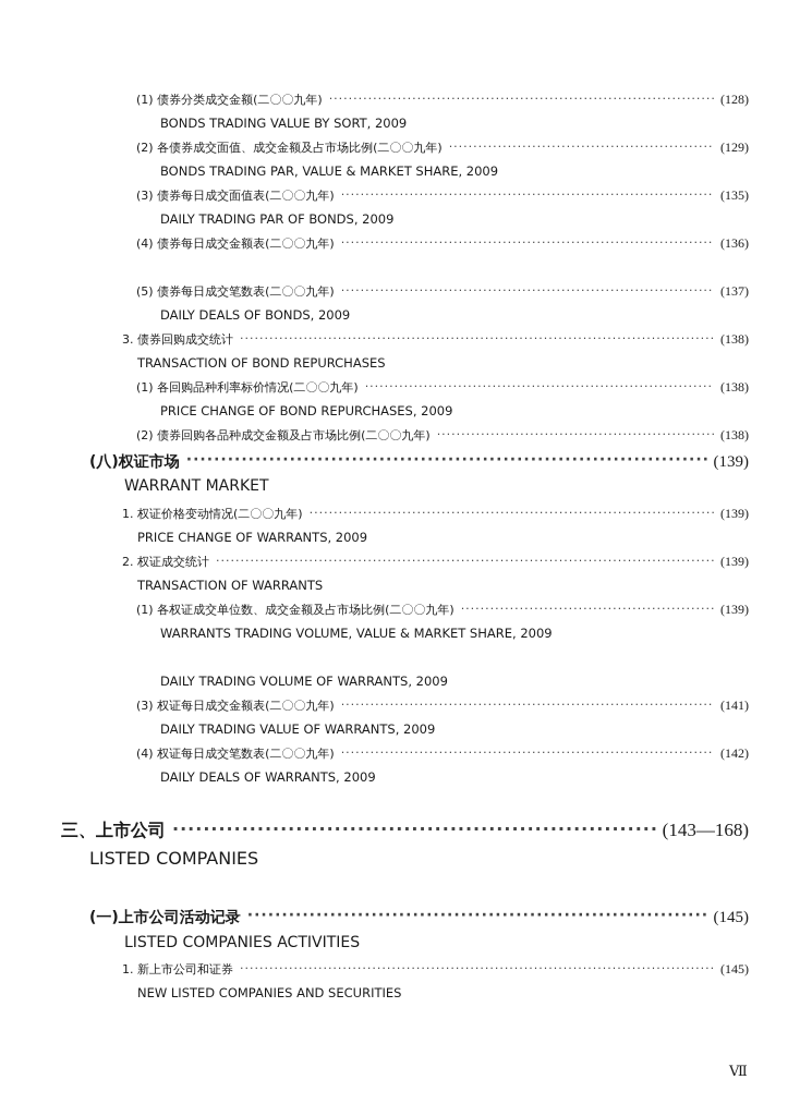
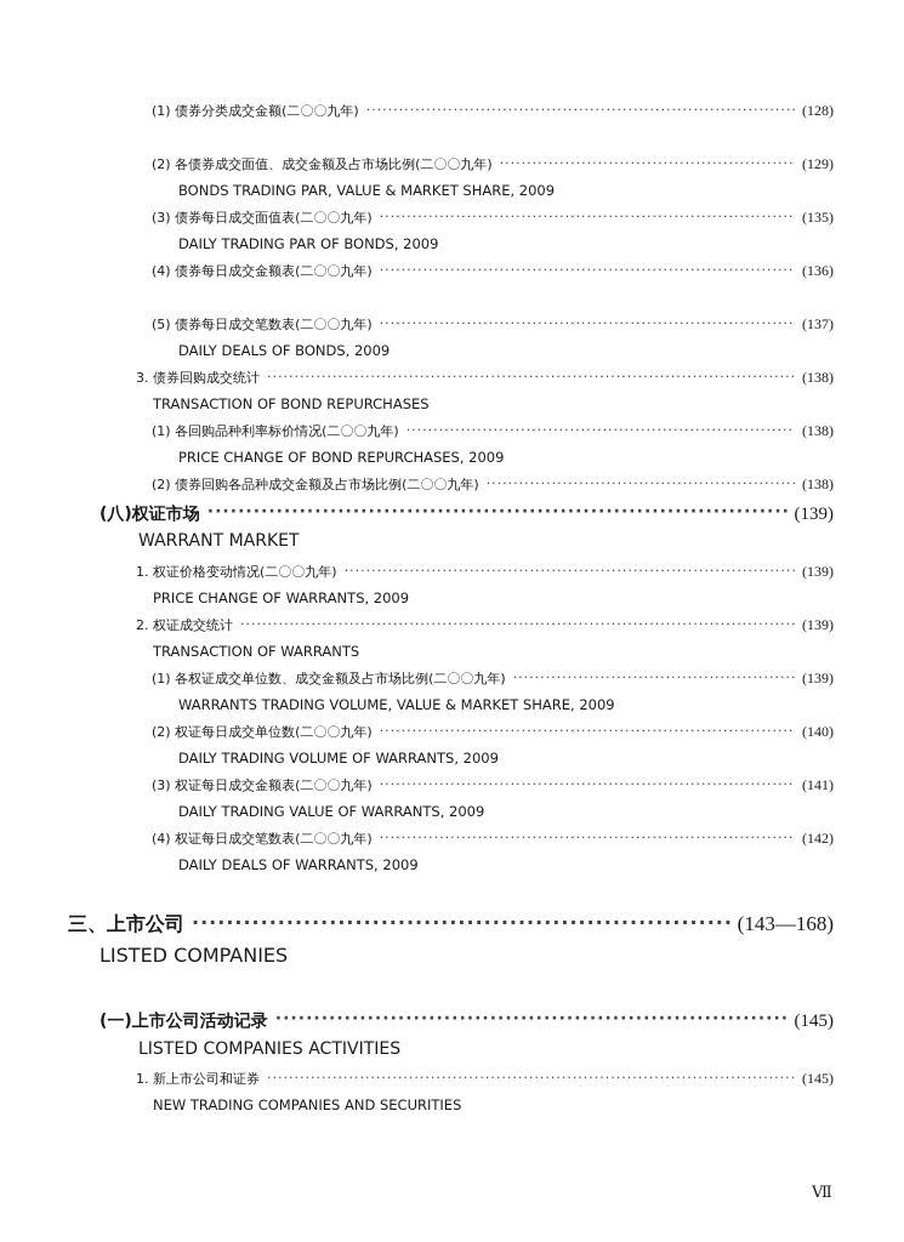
  (1) 债券分类成交金额(二〇〇九年)
  (128)
- BONDS TRADING VALUE BY SORT, 2009
  (2) 各债券成交面值、成交金额及占市场比例(二〇〇九年)
  (129)
  BONDS TRADING PAR, VALUE & MARKET SHARE, 2009
  (3) 债券每日成交面值表(二〇〇九年)
  (135)
  DAILY TRADING PAR OF BONDS, 2009
  (4) 债券每日成交金额表(二〇〇九年)
  (136)
  (5) 债券每日成交笔数表(二〇〇九年)
  (137)
  DAILY DEALS OF BONDS, 2009
  3. 债券回购成交统计
  (138)
  TRANSACTION OF BOND REPURCHASES
  (1) 各回购品种利率标价情况(二〇〇九年)
  (138)
  PRICE CHANGE OF BOND REPURCHASES, 2009
  (2) 债券回购各品种成交金额及占市场比例(二〇〇九年)
  (138)
  (八)权证市场
  (139)
  WARRANT MARKET
  1. 权证价格变动情况(二〇〇九年)
  (139)
  PRICE CHANGE OF WARRANTS, 2009
  2. 权证成交统计
  (139)
  TRANSACTION OF WARRANTS
  (1) 各权证成交单位数、成交金额及占市场比例(二〇〇九年)
  (139)
  WARRANTS TRADING VOLUME, VALUE & MARKET SHARE, 2009
+ (2) 权证每日成交单位数(二〇〇九年)
+ (140)
  DAILY TRADING VOLUME OF WARRANTS, 2009
  (3) 权证每日成交金额表(二〇〇九年)
  (141)
  DAILY TRADING VALUE OF WARRANTS, 2009
  (4) 权证每日成交笔数表(二〇〇九年)
  (142)
  DAILY DEALS OF WARRANTS, 2009
  三、上市公司
  (143—168)
  LISTED COMPANIES
  (一)上市公司活动记录
  (145)
  LISTED COMPANIES ACTIVITIES
  1. 新上市公司和证券
  (145)
- NEW LISTED COMPANIES AND SECURITIES
+ NEW TRADING COMPANIES AND SECURITIES
  Ⅶ
